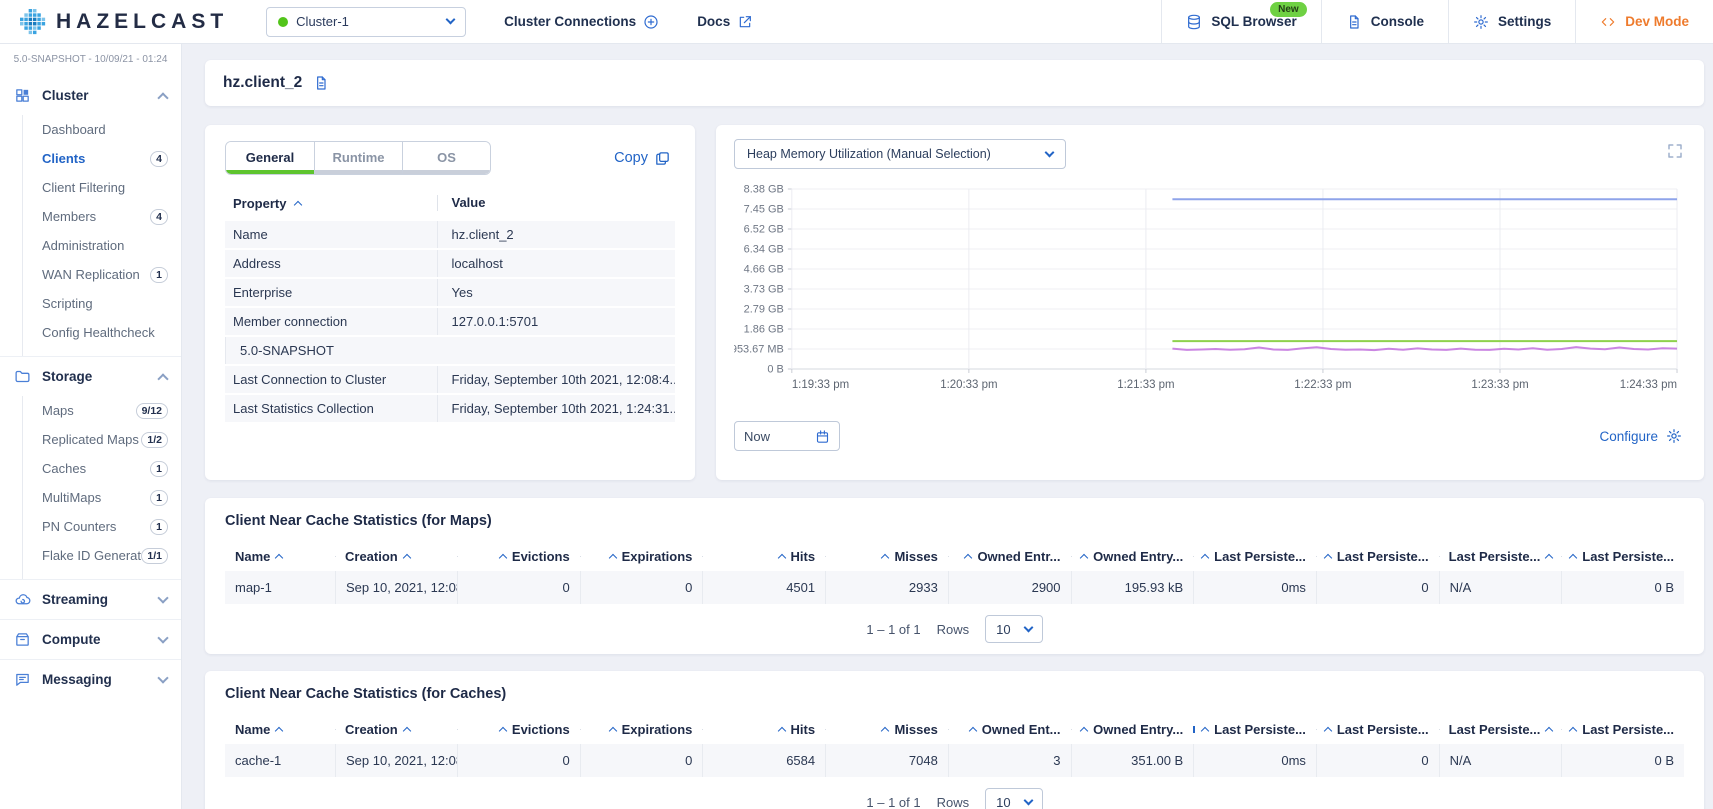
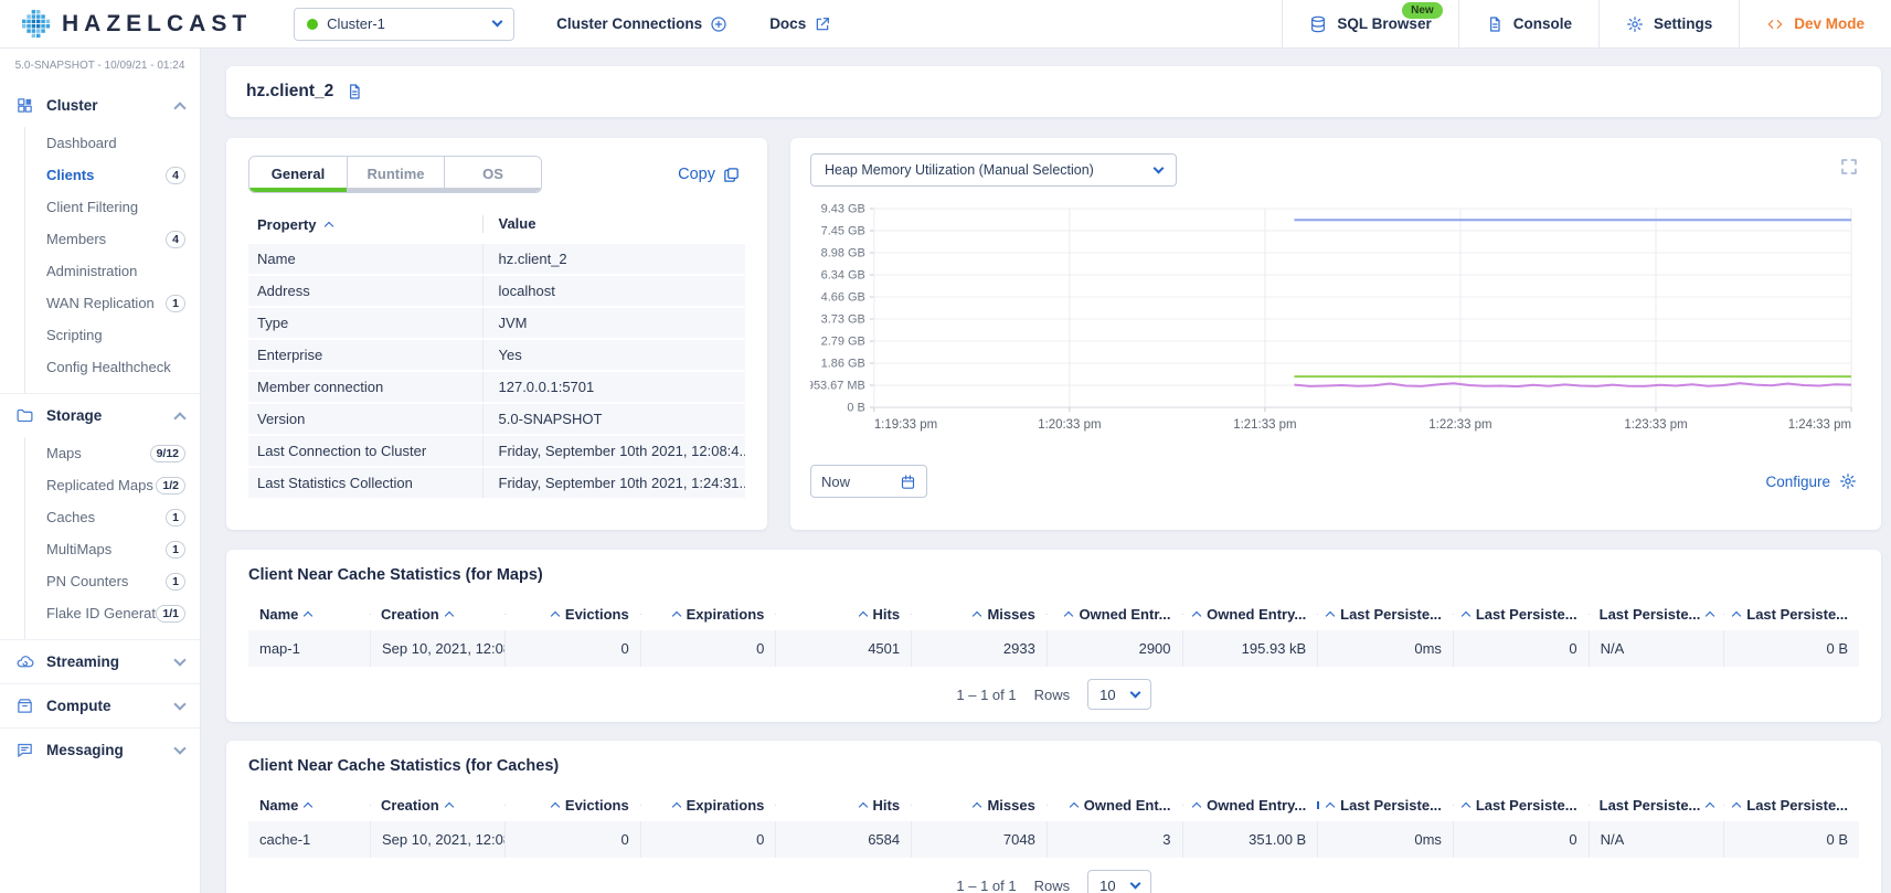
  HAZELCAST
  Cluster-1
  Cluster Connections
  Docs
  New
  SQL Browser
  Console
  Settings
  Dev Mode
  5.0-SNAPSHOT - 10/09/21 - 01:24
  Cluster
  Dashboard
  Clients
  4
  Client Filtering
  Members
  4
  Administration
  WAN Replication
  1
  Scripting
  Config Healthcheck
  Storage
  Maps
  9/12
  Replicated Maps
  1/2
  Caches
  1
  MultiMaps
  1
  PN Counters
  1
  Flake ID Generat
  1/1
  Streaming
  Compute
  Messaging
  hz.client_2
  General
  Runtime
  OS
  Copy
  Property
  Value
  Name
  hz.client_2
  Address
  localhost
+ Type
+ JVM
  Enterprise
  Yes
  Member connection
  127.0.0.1:5701
+ Version
  5.0-SNAPSHOT
  Last Connection to Cluster
  Friday, September 10th 2021, 12:08:4..
  Last Statistics Collection
  Friday, September 10th 2021, 1:24:31..
  Heap Memory Utilization (Manual Selection)
- 8.38 GB
+ 9.43 GB
  7.45 GB
- 6.52 GB
+ 8.98 GB
  6.34 GB
  4.66 GB
  3.73 GB
  2.79 GB
  1.86 GB
  953.67 MB
  0 B
  1:19:33 pm
  1:20:33 pm
  1:21:33 pm
  1:22:33 pm
  1:23:33 pm
  1:24:33 pm
  Now
  Configure
  Client Near Cache Statistics (for Maps)
  Name
  Creation
  Evictions
  Expirations
  Hits
  Misses
  Owned Entr...
  Owned Entry...
  Last Persiste...
  Last Persiste...
  Last Persiste...
  Last Persiste...
  map-1
  Sep 10, 2021, 12:0
  0
  0
  4501
  2933
  2900
  195.93 kB
  0ms
  0
  N/A
  0 B
  1 – 1 of 1
  Rows
  10
  Client Near Cache Statistics (for Caches)
  Name
  Creation
  Evictions
  Expirations
  Hits
  Misses
  Owned Ent...
  Owned Entry...
  Last Persiste...
  Last Persiste...
  Last Persiste...
  Last Persiste...
  cache-1
  Sep 10, 2021, 12:0
  0
  0
  6584
  7048
  3
  351.00 B
  0ms
  0
  N/A
  0 B
  1 – 1 of 1
  Rows
  10
